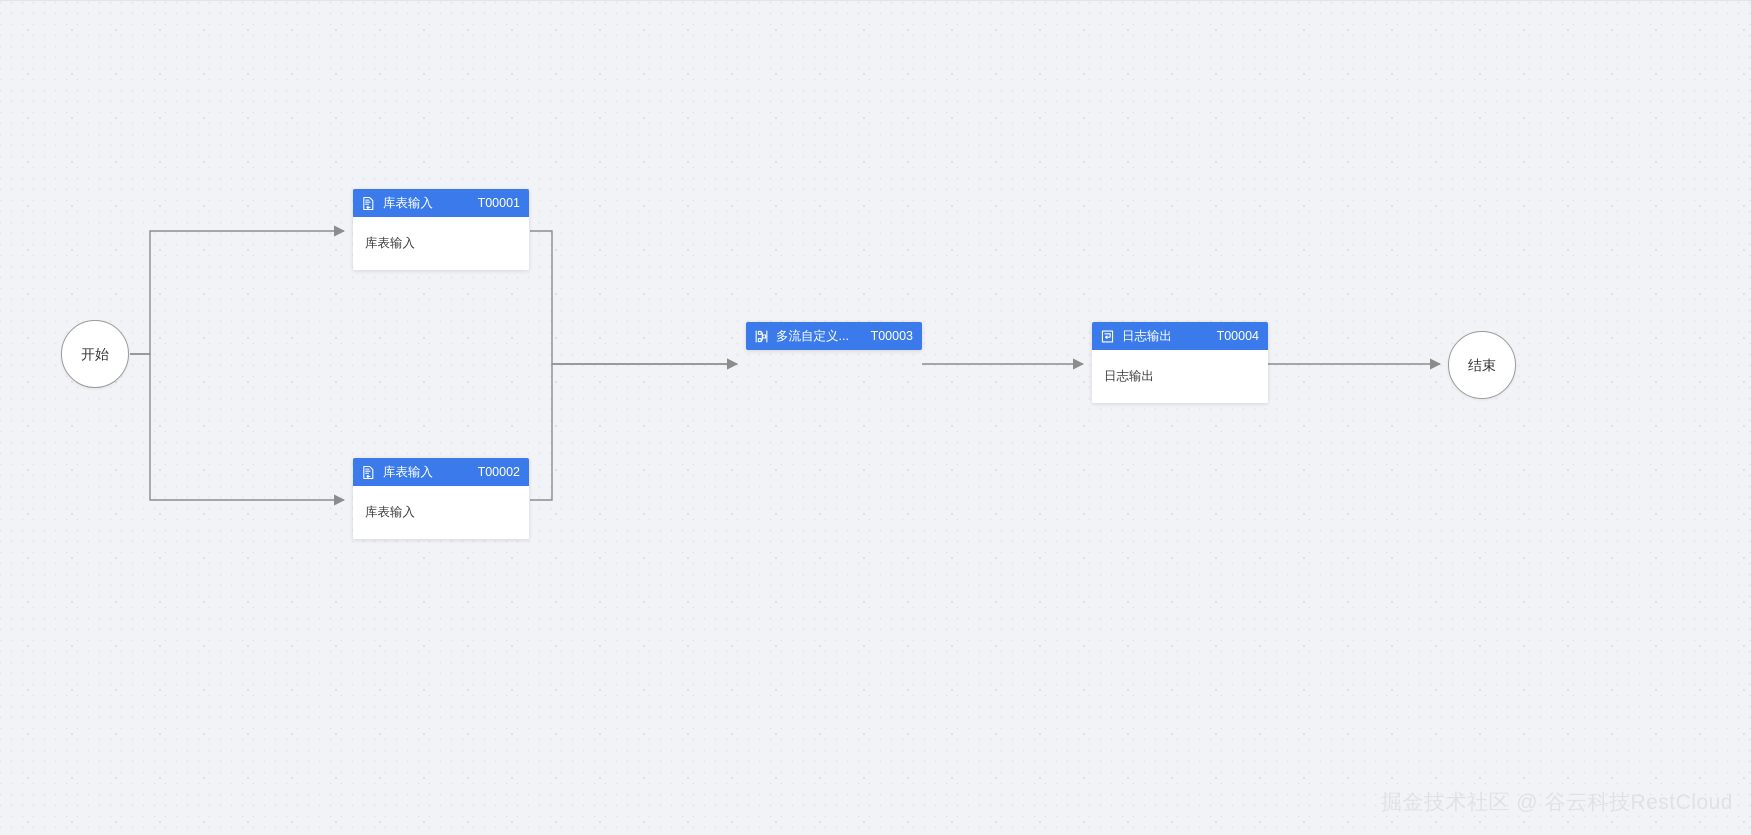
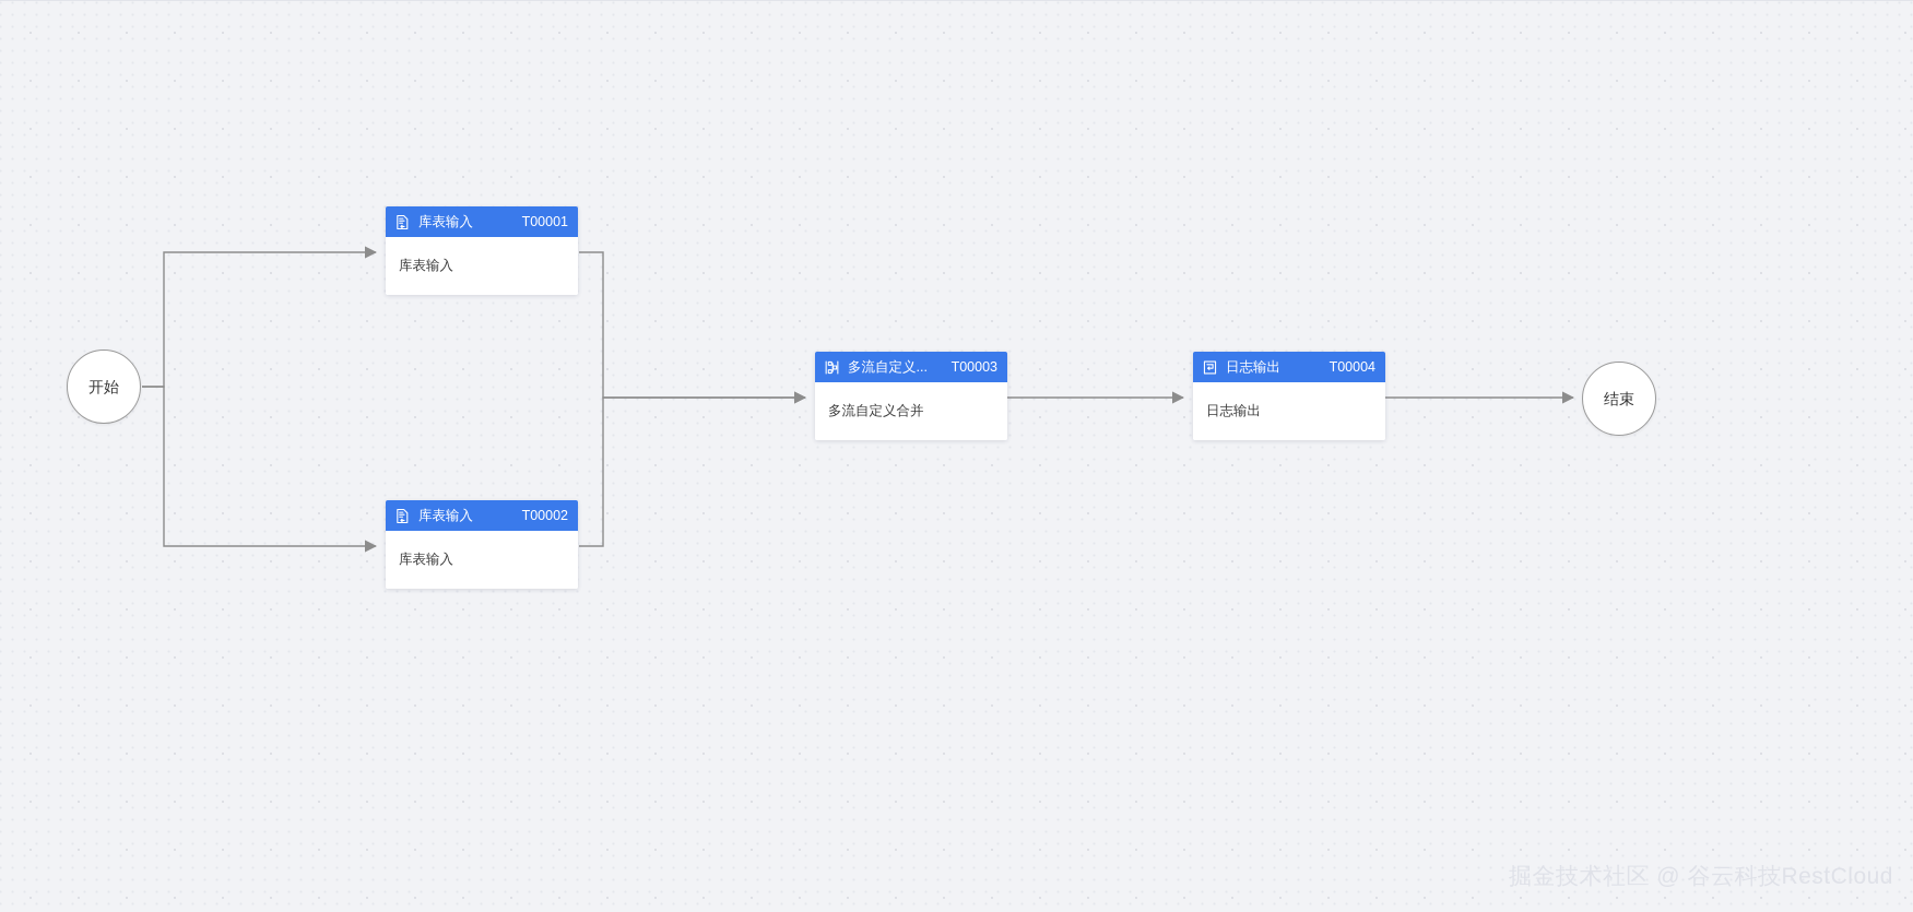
  开始
  库表输入
  T00001
  库表输入
  库表输入
  T00002
  库表输入
  多流自定义...
  T00003
+ 多流自定义合并
  日志输出
  T00004
  日志输出
  结束
